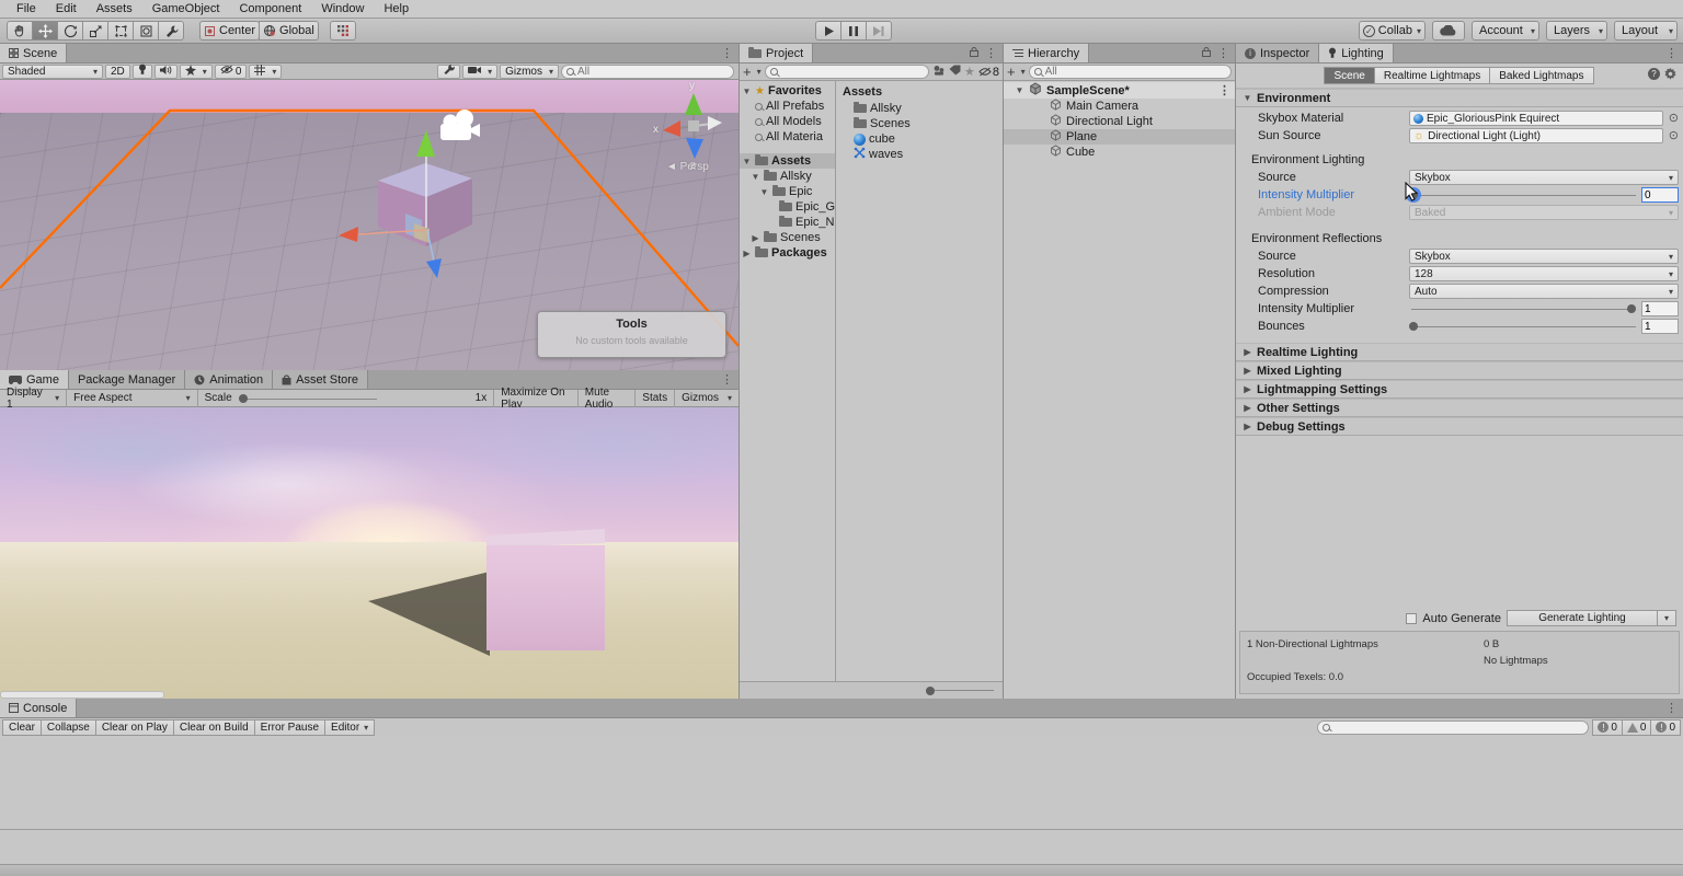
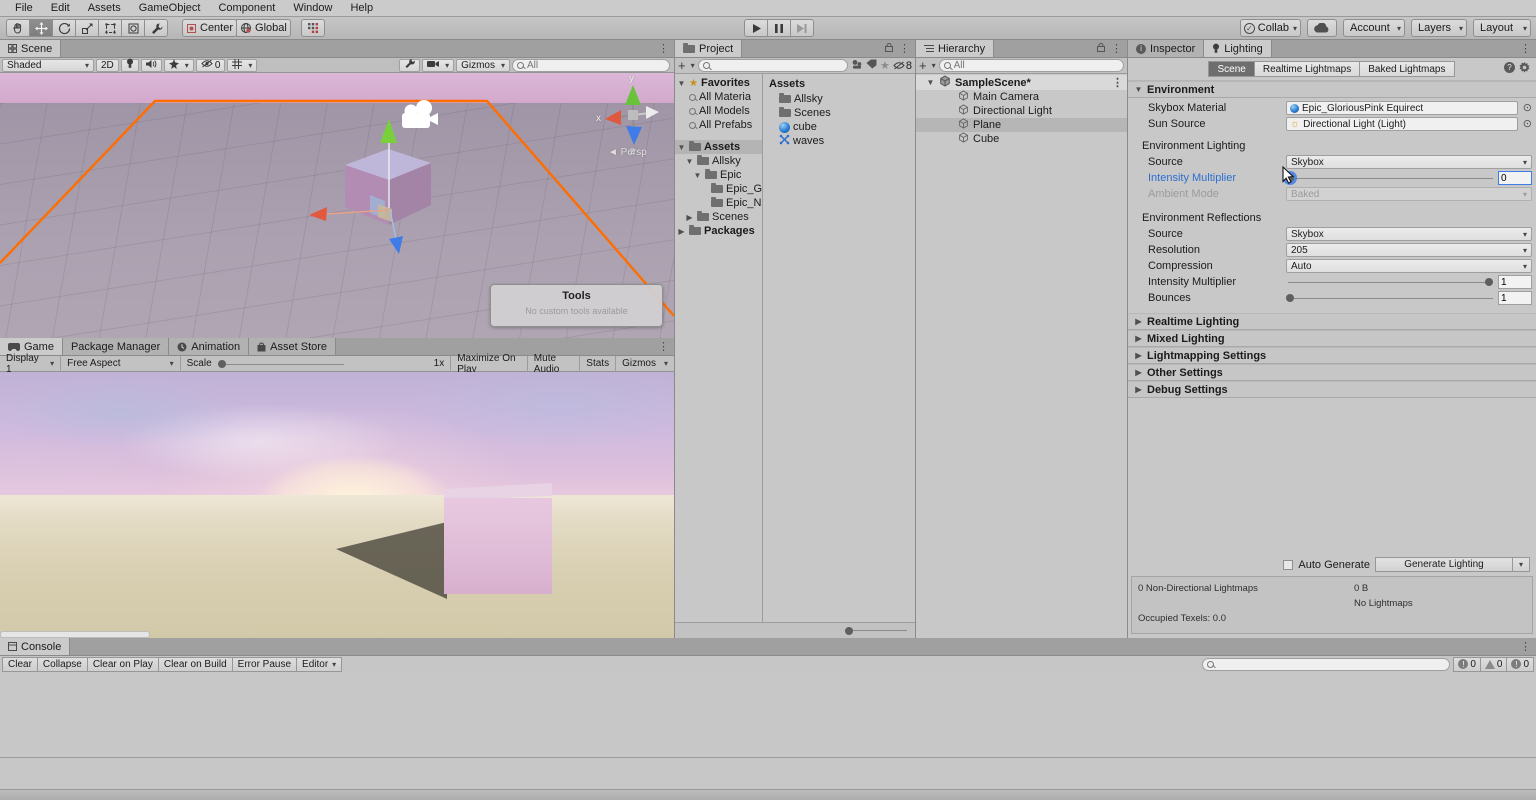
  File
  Edit
  Assets
  GameObject
  Component
  Window
  Help
  Center
  Global
  ✓
  Collab
  ▾
  Account
  ▾
  Layers
  ▾
  Layout
  ▾
  Scene
  ⋮
  Shaded
  ▾
  2D
  ▾
  0
  ▾
  ▾
  Gizmos
  ▾
  All
  y
  x
  z
  ◄ Persp
  Tools
  No custom tools available
  Game
  Package Manager
  Animation
  Asset Store
  ⋮
  Display 1
  ▾
  Free Aspect
  ▾
  Scale
  1x
  Maximize On Play
  Mute Audio
  Stats
  Gizmos
  ▾
  Project
  ⋮
  +
  ▾
  ★
  8
  ▼
  ★
  Favorites
- All Prefabs
+ All Materia
  All Models
- All Materia
+ All Prefabs
  ▼
  Assets
  ▼
  Allsky
  ▼
  Epic
  Epic_G
  Epic_N
  ▶
  Scenes
  ▶
  Packages
  Assets
  Allsky
  Scenes
  cube
  waves
  Hierarchy
  ⋮
  +
  ▾
  All
  ▼
  SampleScene*
  ⋮
  Main Camera
  Directional Light
  Plane
  Cube
  i
  Inspector
  Lighting
  ⋮
  Scene
  Realtime Lightmaps
  Baked Lightmaps
  ?
  ▼
  Environment
  Skybox Material
  Epic_GloriousPink Equirect
  ⊙
  Sun Source
  ☼
  Directional Light (Light)
  ⊙
  Environment Lighting
  Source
  Skybox
  ▾
  Intensity Multiplier
  0
  Ambient Mode
  Baked
  ▾
  Environment Reflections
  Source
  Skybox
  ▾
  Resolution
- 128
+ 205
  ▾
  Compression
  Auto
  ▾
  Intensity Multiplier
  1
  Bounces
  1
  ▶
  Realtime Lighting
  ▶
  Mixed Lighting
  ▶
  Lightmapping Settings
  ▶
  Other Settings
  ▶
  Debug Settings
  Auto Generate
  Generate Lighting
  ▾
- 1 Non-Directional Lightmaps
+ 0 Non-Directional Lightmaps
  0 B
  No Lightmaps
  Occupied Texels: 0.0
  Console
  ⋮
  Clear
  Collapse
  Clear on Play
  Clear on Build
  Error Pause
  Editor
  ▾
  !
  0
  0
  !
  0
